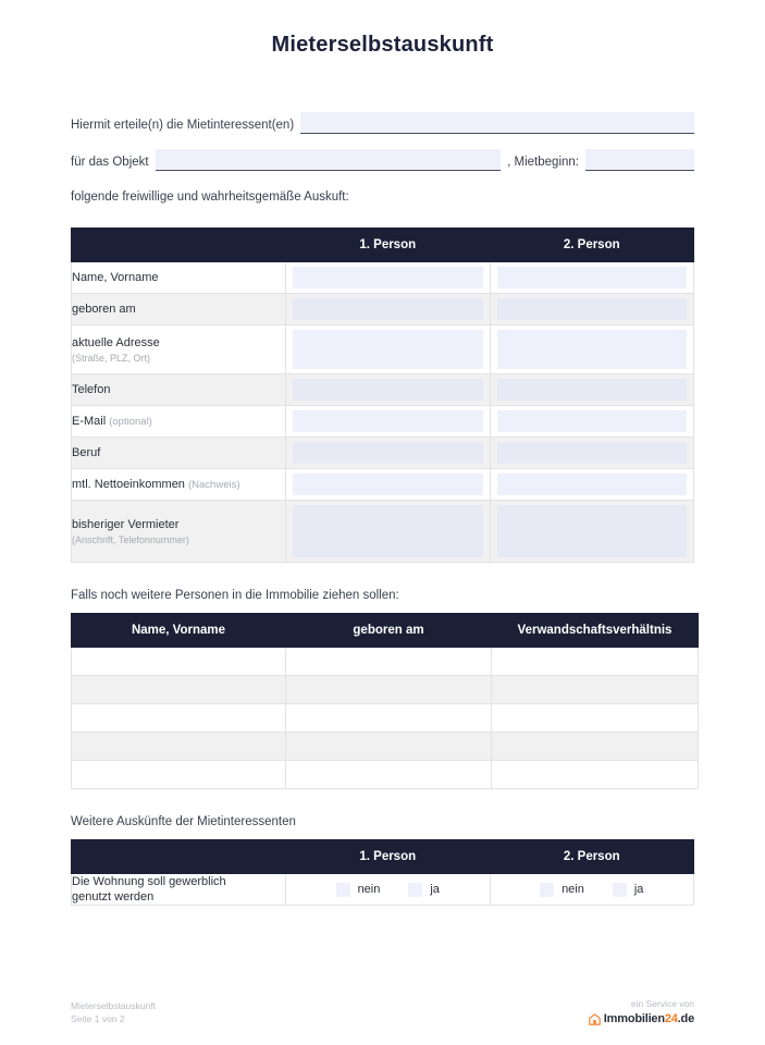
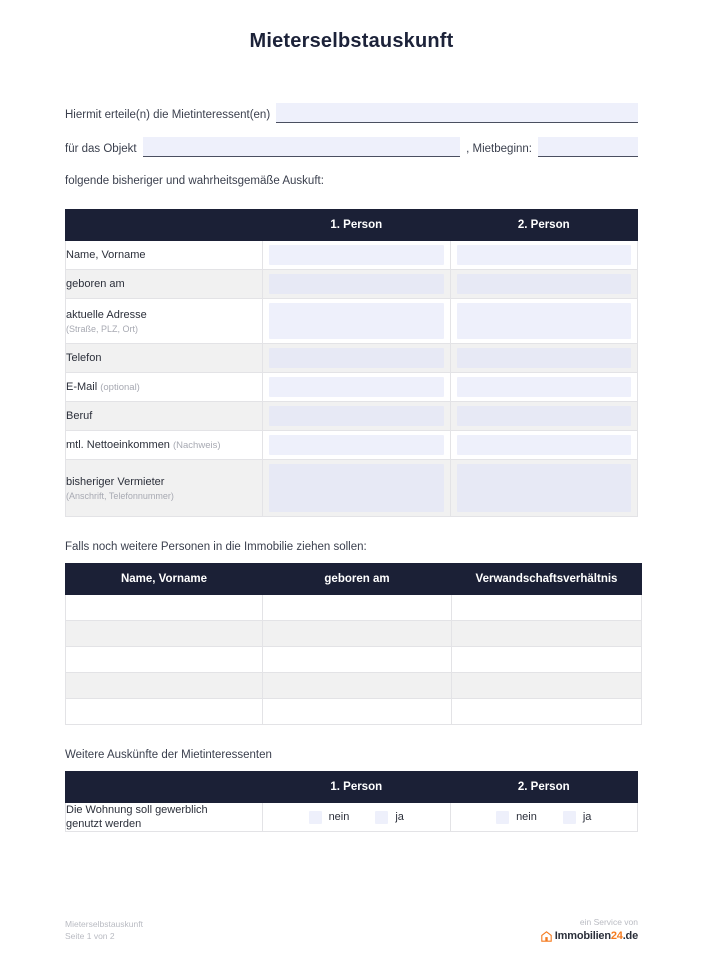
  Mieterselbstauskunft
  Hiermit erteile(n) die Mietinteressent(en)
  für das Objekt
  , Mietbeginn:
- folgende freiwillige und wahrheitsgemäße Auskuft:
+ folgende bisheriger und wahrheitsgemäße Auskuft:
  	1. Person	2. Person
  Name, Vorname
  geboren am
  aktuelle Adresse (Straße, PLZ, Ort)
  Telefon
  E-Mail (optional)
  Beruf
  mtl. Nettoeinkommen (Nachweis)
  bisheriger Vermieter (Anschrift, Telefonnummer)
  Falls noch weitere Personen in die Immobilie ziehen sollen:
  Name, Vorname	geboren am	Verwandschaftsverhältnis
  Weitere Auskünfte der Mietinteressenten
  	1. Person	2. Person
  Die Wohnung soll gewerblich genutzt werden	nein ja	nein ja
  Mieterselbstauskunft
  Seite 1 von 2
  ein Service von
  Immobilien24.de
